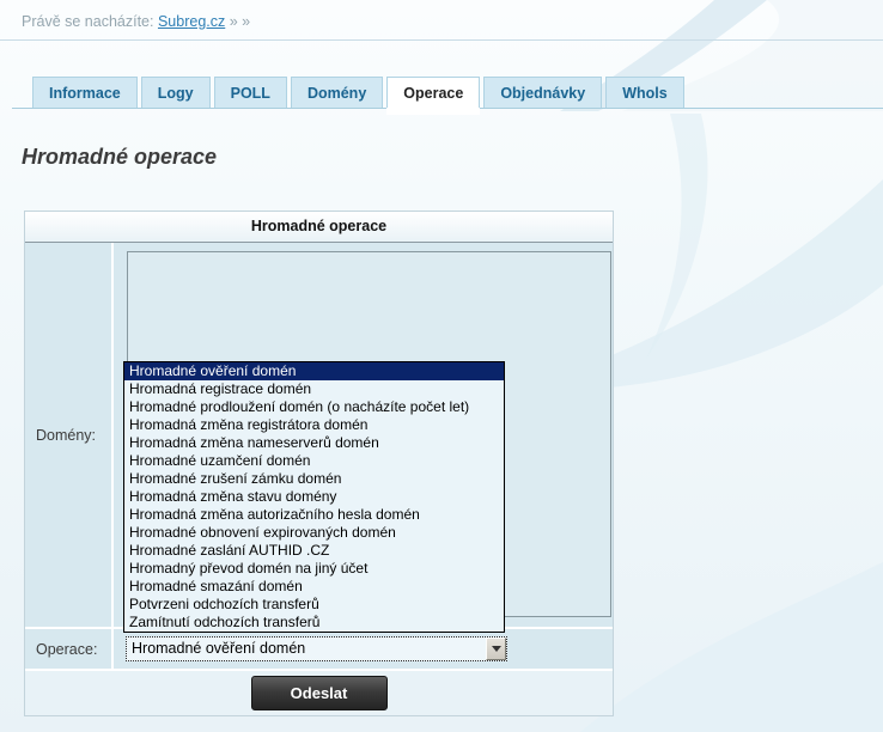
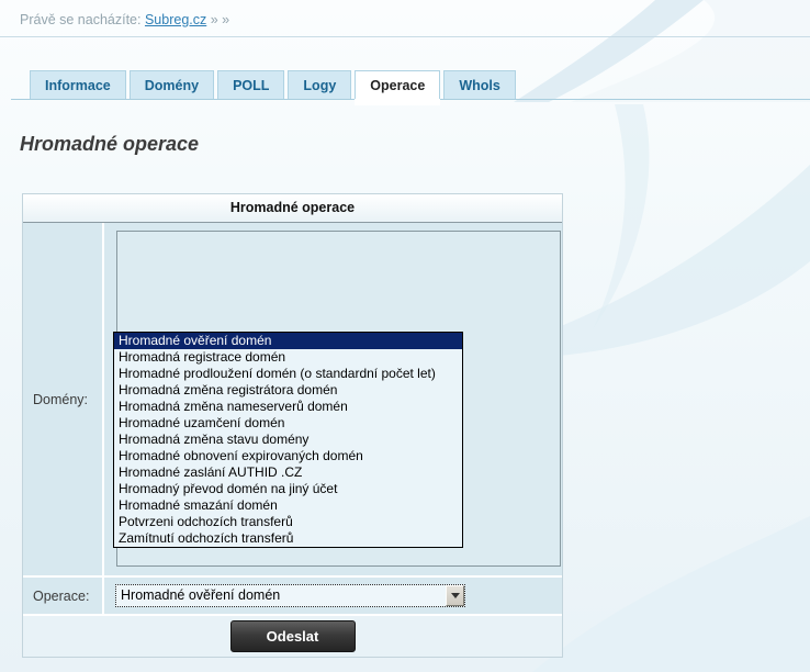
  Právě se nacházíte: Subreg.cz » »
  Informace
- Logy
+ Domény
  POLL
- Domény
+ Logy
  Operace
- Objednávky
  Whols
  Hromadné operace
  Hromadné operace
  Domény:
  Operace:
  Hromadné ověření domén
  Odeslat
  Hromadné ověření domén
  Hromadná registrace domén
- Hromadné prodloužení domén (o nacházíte počet let)
+ Hromadné prodloužení domén (o standardní počet let)
  Hromadná změna registrátora domén
  Hromadná změna nameserverů domén
  Hromadné uzamčení domén
- Hromadné zrušení zámku domén
  Hromadná změna stavu domény
- Hromadná změna autorizačního hesla domén
  Hromadné obnovení expirovaných domén
  Hromadné zaslání AUTHID .CZ
  Hromadný převod domén na jiný účet
  Hromadné smazání domén
  Potvrzeni odchozích transferů
  Zamítnutí odchozích transferů
